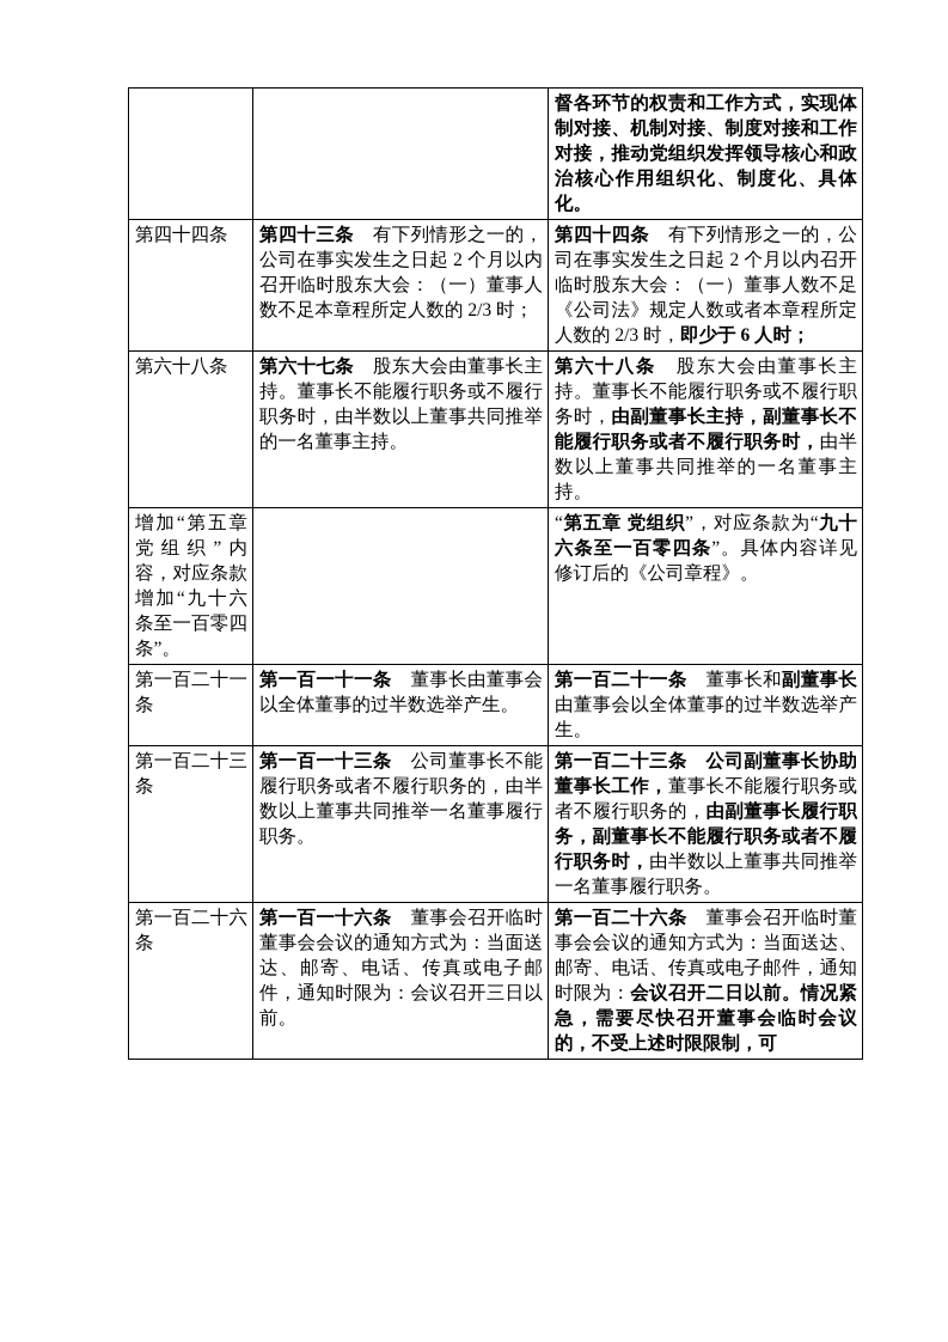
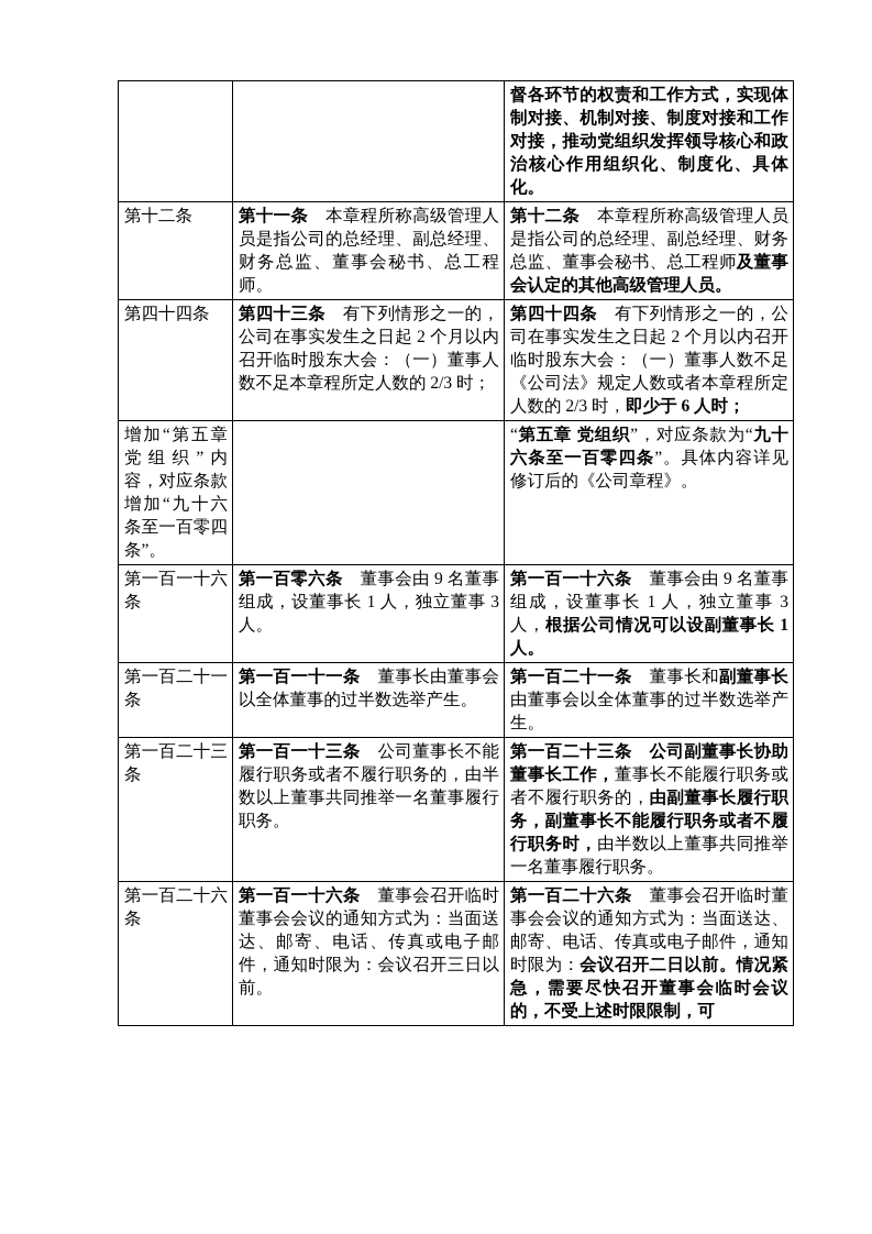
  		督各环节的权责和工作方式，实现体制对接、机制对接、制度对接和工作对接，推动党组织发挥领导核心和政治核心作用组织化、制度化、具体化。
+ 第十二条	第十一条 本章程所称高级管理人员是指公司的总经理、副总经理、财务总监、董事会秘书、总工程师。	第十二条 本章程所称高级管理人员是指公司的总经理、副总经理、财务总监、董事会秘书、总工程师及董事会认定的其他高级管理人员。
  第四十四条	第四十三条 有下列情形之一的，公司在事实发生之日起 2 个月以内召开临时股东大会：（一）董事人数不足本章程所定人数的 2/3 时；	第四十四条 有下列情形之一的，公司在事实发生之日起 2 个月以内召开临时股东大会：（一）董事人数不足《公司法》规定人数或者本章程所定人数的 2/3 时，即少于 6 人时；
- 第六十八条	第六十七条 股东大会由董事长主持。董事长不能履行职务或不履行职务时，由半数以上董事共同推举的一名董事主持。	第六十八条 股东大会由董事长主持。董事长不能履行职务或不履行职务时，由副董事长主持，副董事长不能履行职务或者不履行职务时，由半数以上董事共同推举的一名董事主持。
  增加“第五章 党组织”内容，对应条款增加“九十六条至一百零四条”。		“第五章 党组织”，对应条款为“九十六条至一百零四条”。具体内容详见修订后的《公司章程》。
+ 第一百一十六条	第一百零六条 董事会由 9 名董事组成，设董事长 1 人，独立董事 3 人。	第一百一十六条 董事会由 9 名董事组成，设董事长 1 人，独立董事 3 人，根据公司情况可以设副董事长 1 人。
  第一百二十一条	第一百一十一条 董事长由董事会以全体董事的过半数选举产生。	第一百二十一条 董事长和副董事长由董事会以全体董事的过半数选举产生。
  第一百二十三条	第一百一十三条 公司董事长不能履行职务或者不履行职务的，由半数以上董事共同推举一名董事履行职务。	第一百二十三条 公司副董事长协助董事长工作，董事长不能履行职务或者不履行职务的，由副董事长履行职务，副董事长不能履行职务或者不履行职务时，由半数以上董事共同推举一名董事履行职务。
  第一百二十六条	第一百一十六条 董事会召开临时董事会会议的通知方式为：当面送达、邮寄、电话、传真或电子邮件，通知时限为：会议召开三日以前。	第一百二十六条 董事会召开临时董事会会议的通知方式为：当面送达、邮寄、电话、传真或电子邮件，通知时限为：会议召开二日以前。情况紧急，需要尽快召开董事会临时会议的，不受上述时限限制，可
